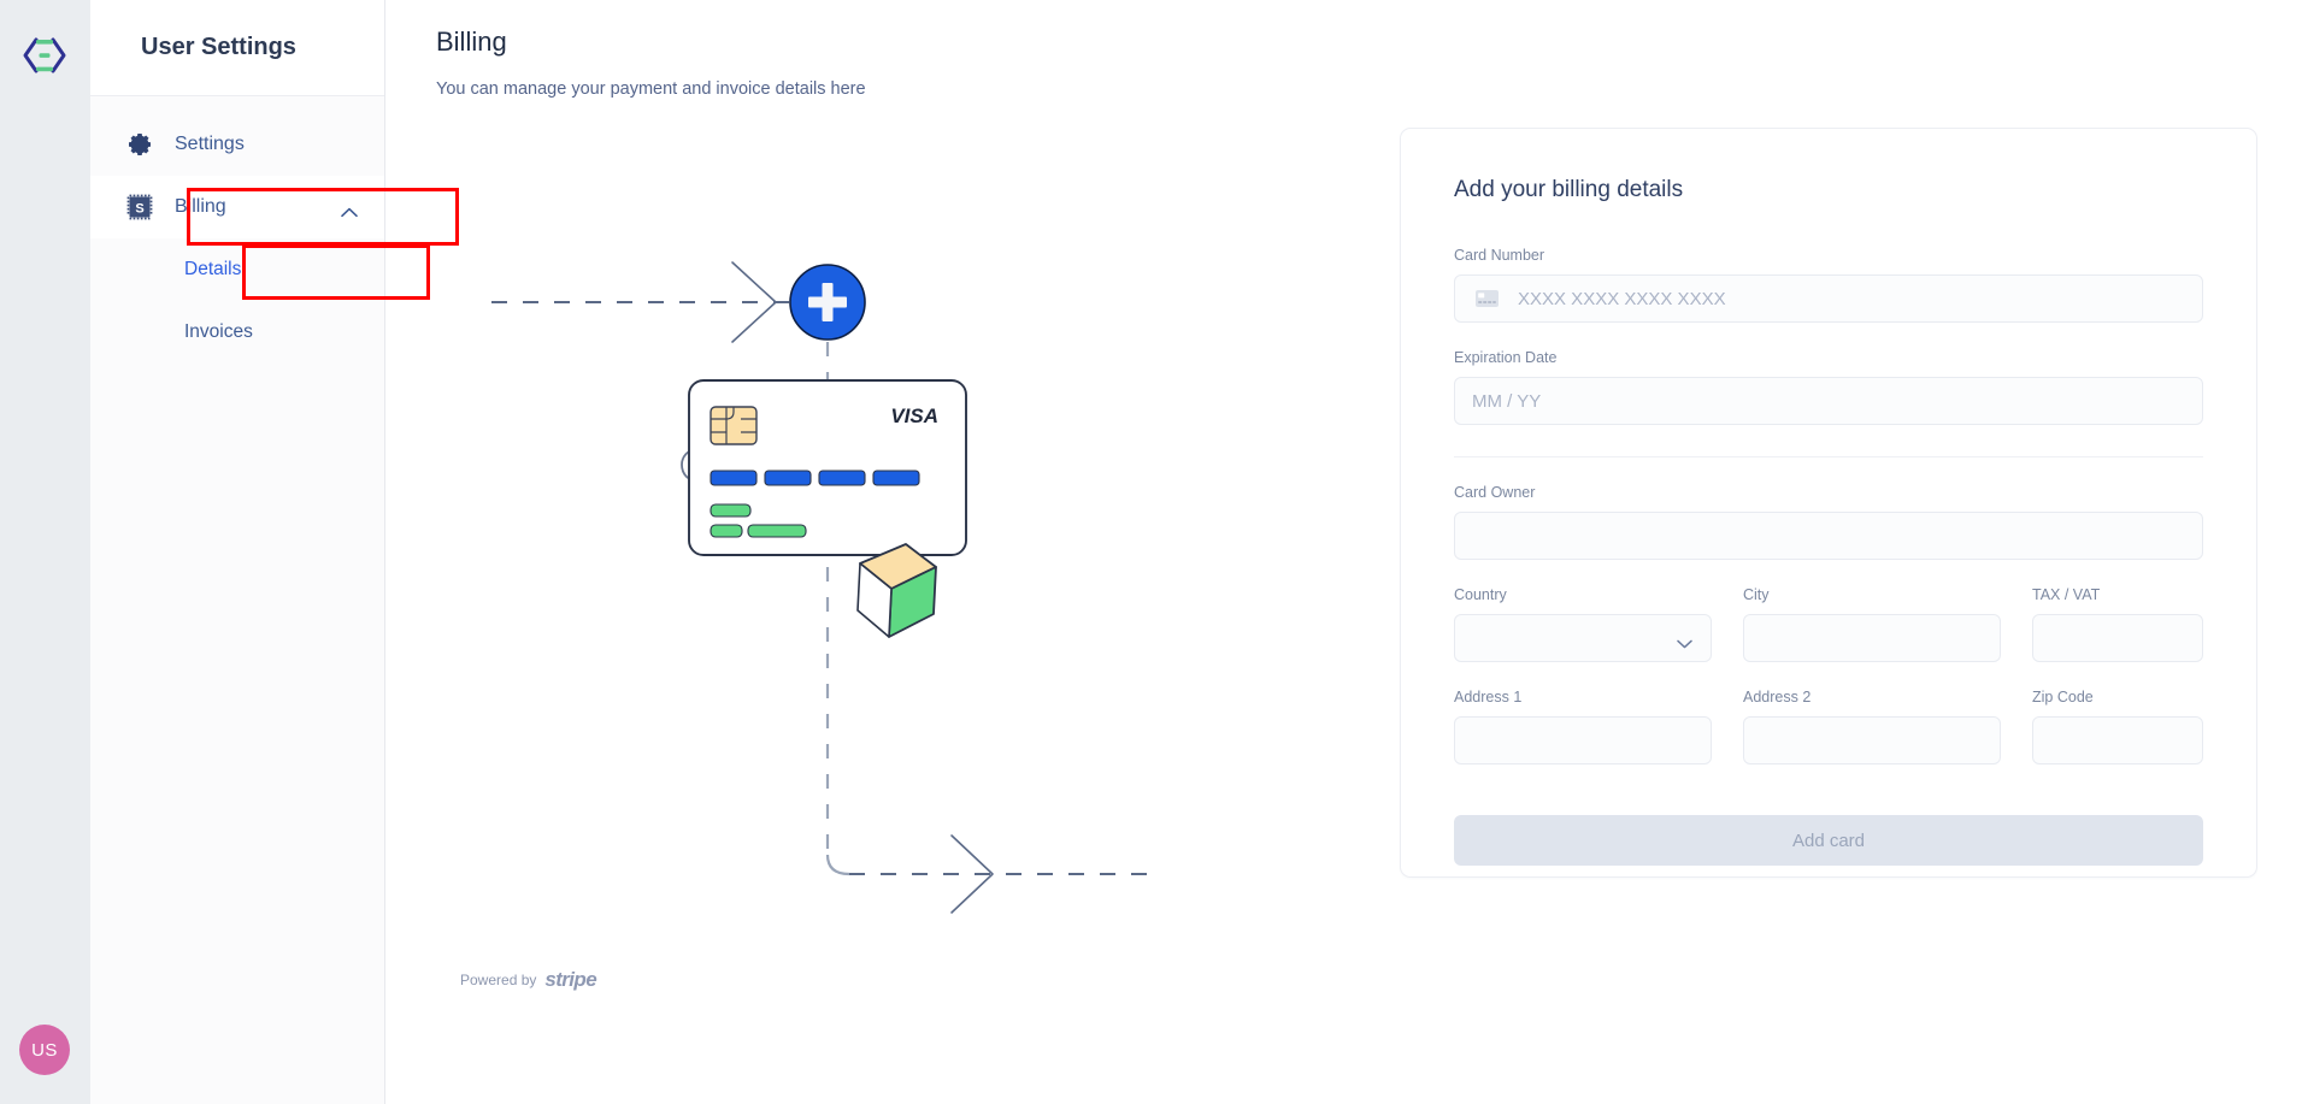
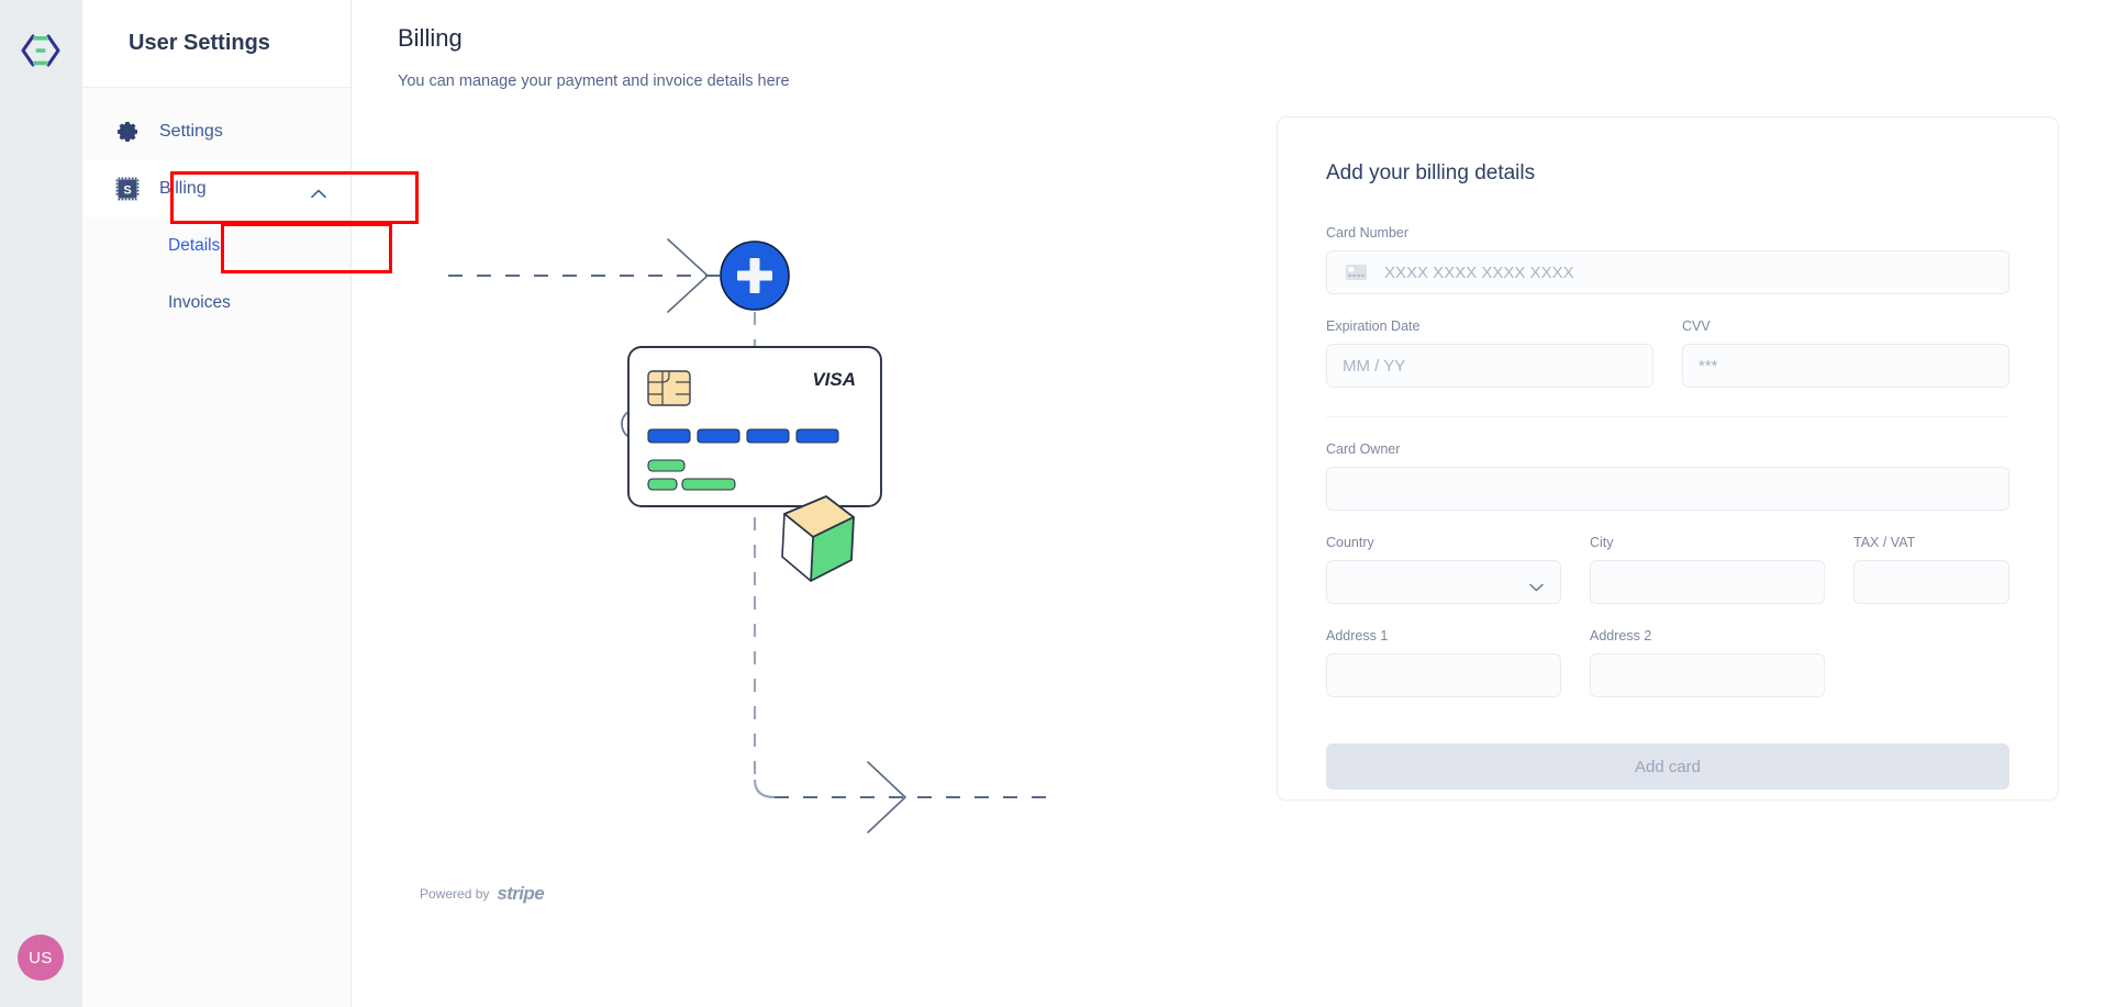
  US
  User Settings
  Settings
  S
  Billing
  Details
  Invoices
  Billing
  You can manage your payment and invoice details here
  VISA
  Powered by
  stripe
  Add your billing details
  Card Number
  XXXX XXXX XXXX XXXX
  Expiration Date
  MM / YY
+ CVV
+ ***
  Card Owner
  Country
  City
  TAX / VAT
  Address 1
  Address 2
- Zip Code
  Add card
